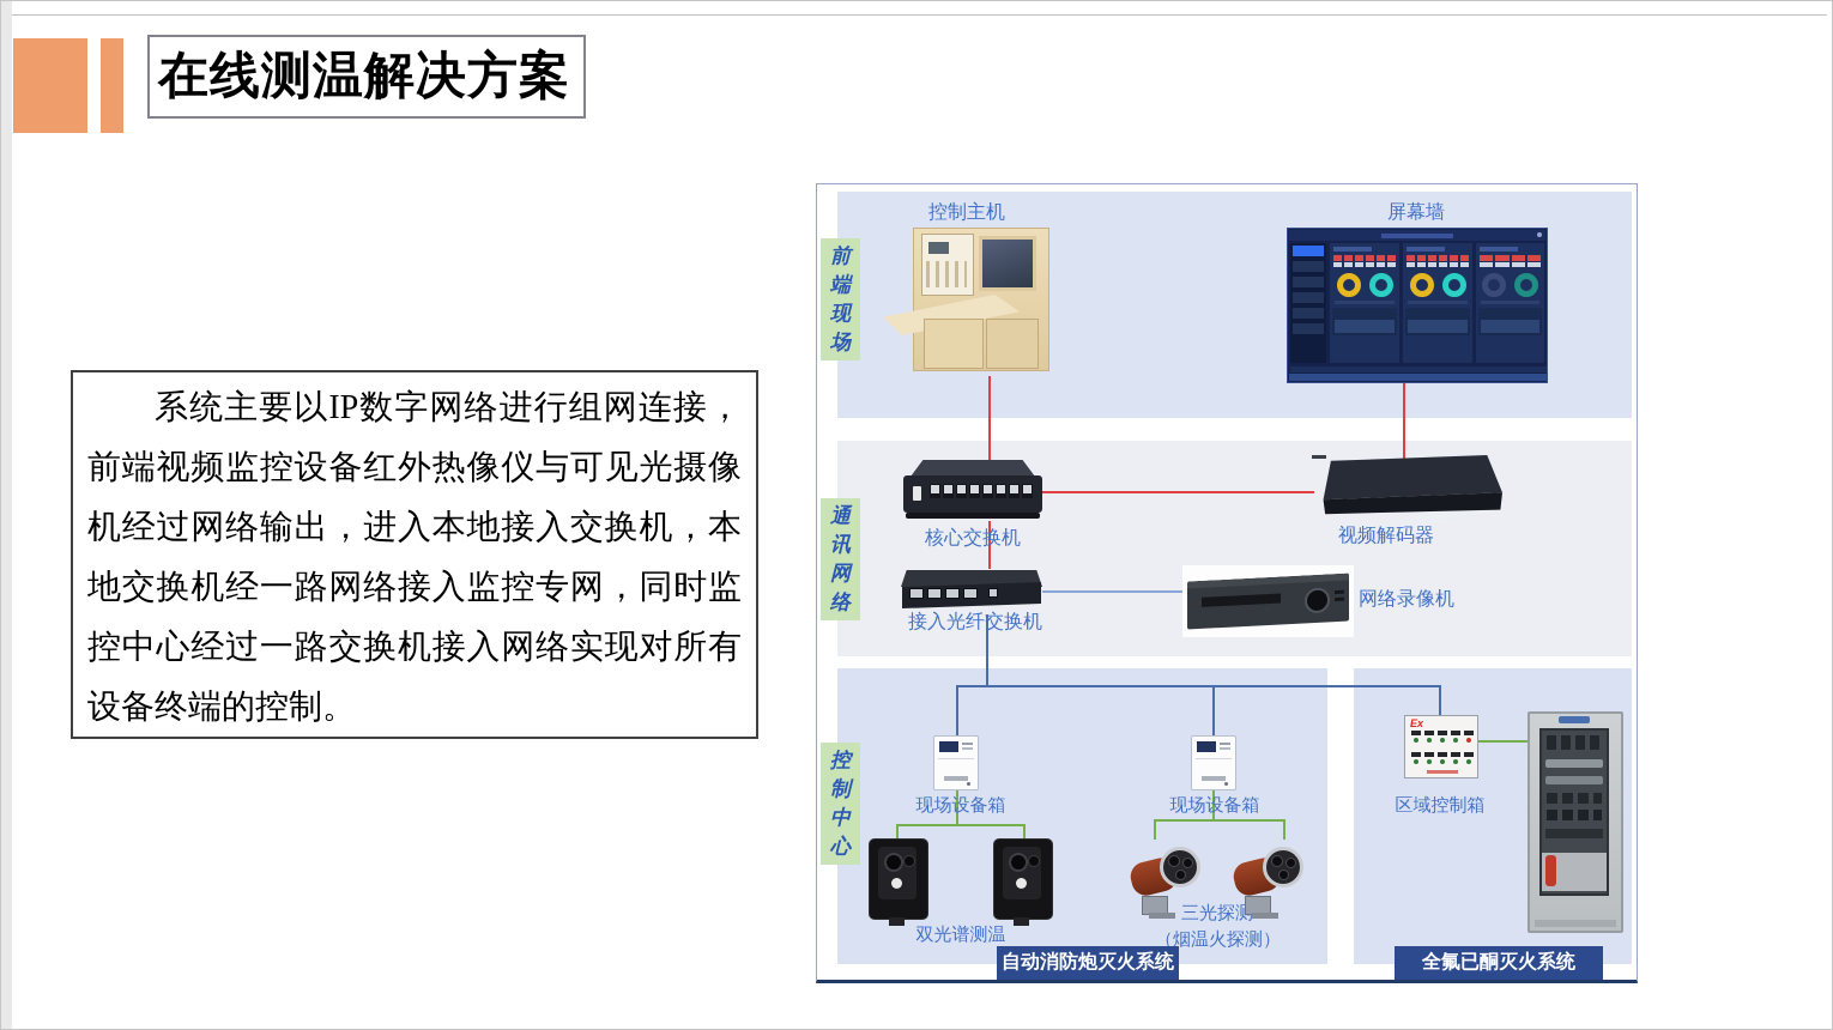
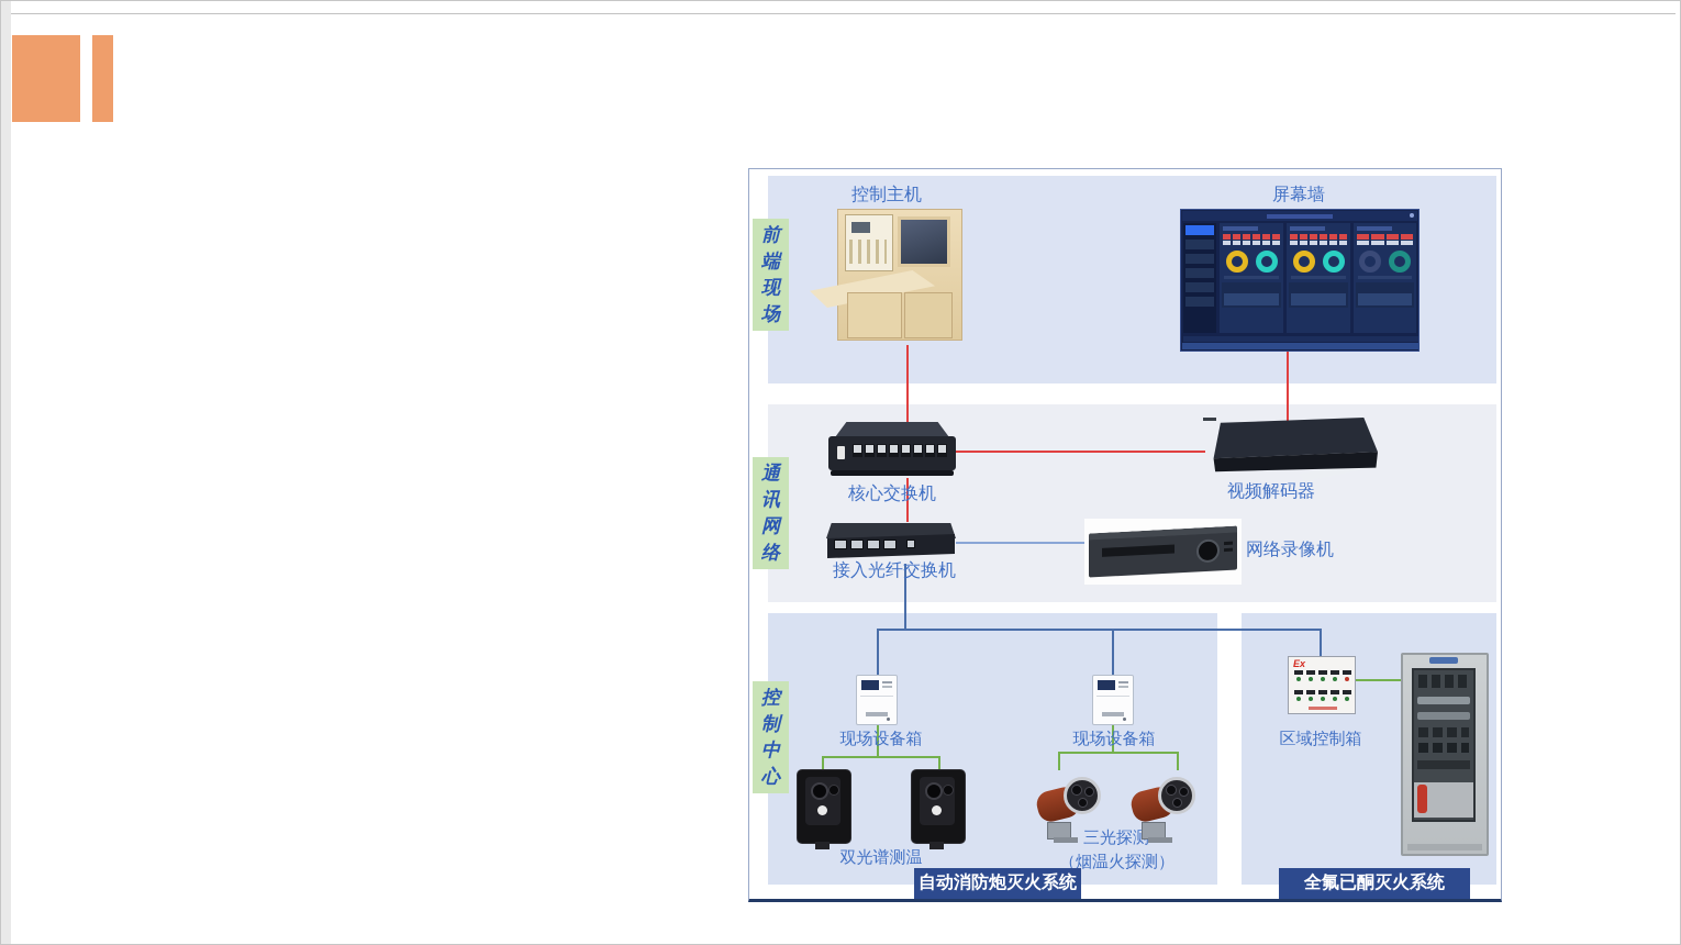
- 在线测温解决方案
- 系统主要以IP数字网络进行组网连接，前端视频监控设备红外热像仪与可见光摄像机经过网络输出，进入本地接入交换机，本地交换机经一路网络接入监控专网，同时监控中心经过一路交换机接入网络实现对所有设备终端的控制。
  前端现场
  通讯网络
  控制中心
  控制主机
  屏幕墙
  核心交换机
  视频解码器
  接入光纤交换机
  网络录像机
  现场设备箱
  现场设备箱
  双光谱测温
  三光探
  （烟温火探测）
  区域控制箱
  Ex
  自动消防炮灭火系统
  全氟已酮灭火系统
